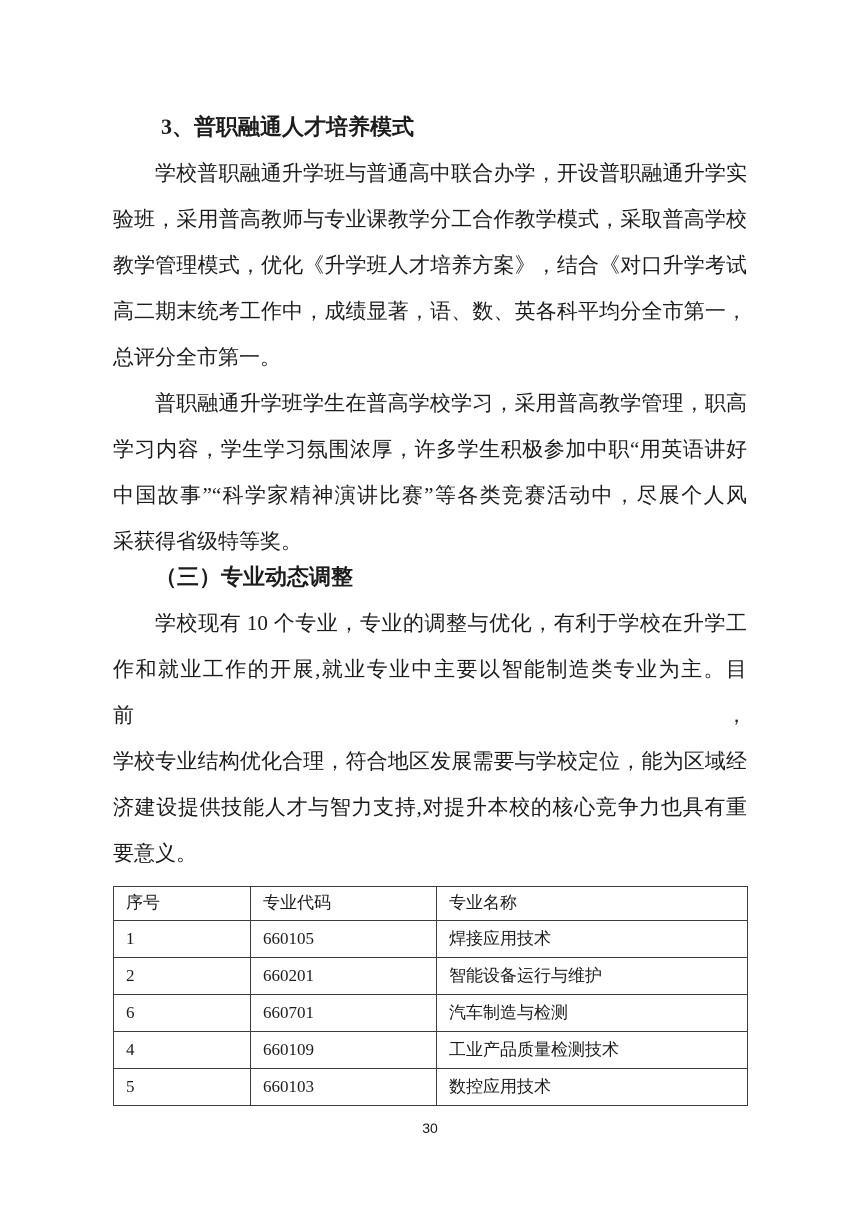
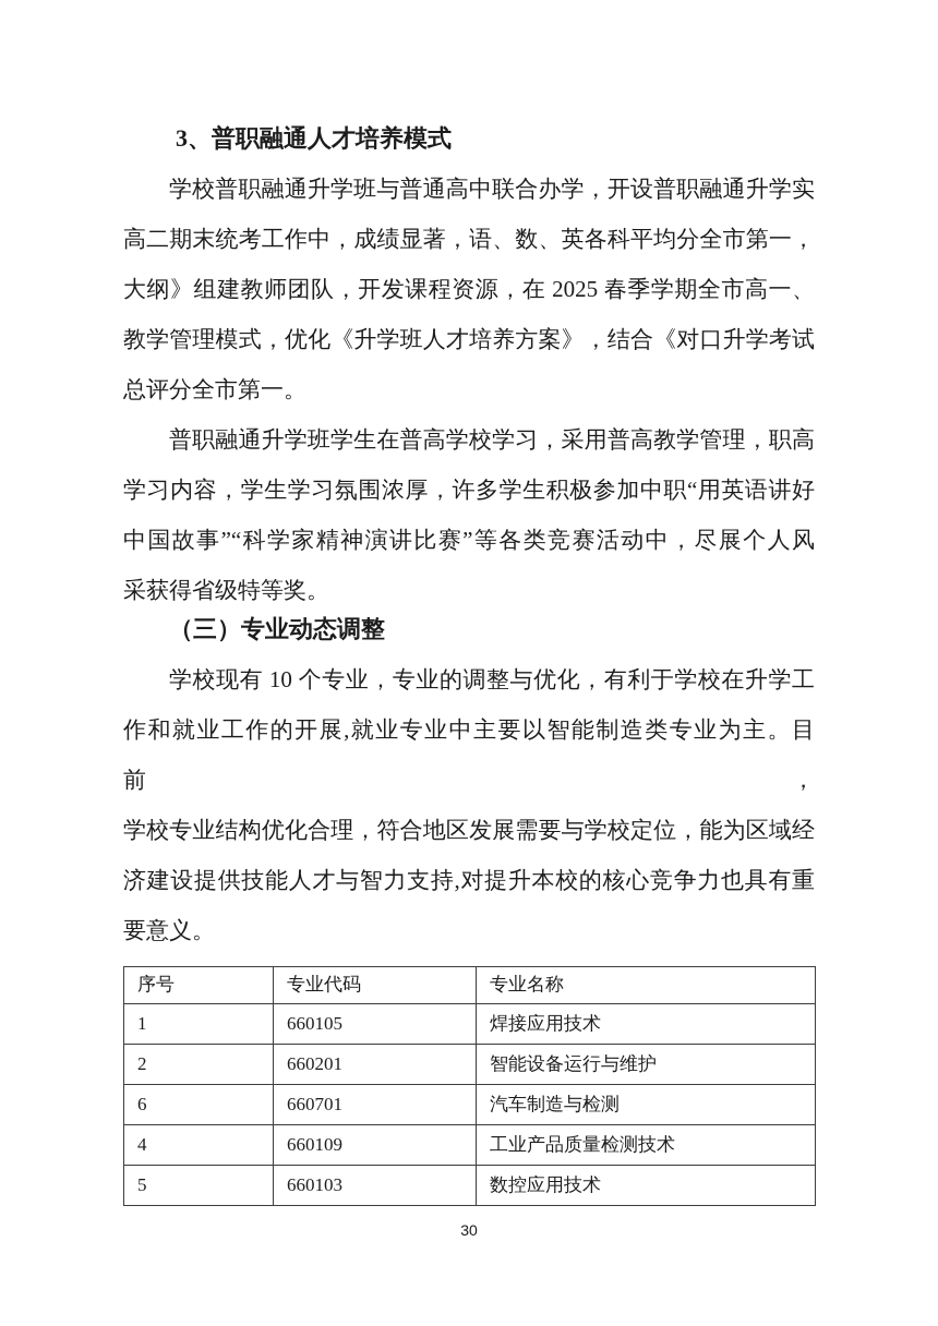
  3、普职融通人才培养模式
  学校普职融通升学班与普通高中联合办学，开设普职融通升学实
- 验班，采用普高教师与专业课教学分工合作教学模式，采取普高学校
- 教学管理模式，优化《升学班人才培养方案》，结合《对口升学考试
+ 高二期末统考工作中，成绩显著，语、数、英各科平均分全市第一，
+ 大纲》组建教师团队，开发课程资源，在 2025 春季学期全市高一、
- 高二期末统考工作中，成绩显著，语、数、英各科平均分全市第一，
+ 教学管理模式，优化《升学班人才培养方案》，结合《对口升学考试
  总评分全市第一。
  普职融通升学班学生在普高学校学习，采用普高教学管理，职高
  学习内容，学生学习氛围浓厚，许多学生积极参加中职“用英语讲好
  中国故事”“科学家精神演讲比赛”等各类竞赛活动中，尽展个人风
  采获得省级特等奖。
  （三）专业动态调整
  学校现有 10 个专业，专业的调整与优化，有利于学校在升学工
  作和就业工作的开展,就业专业中主要以智能制造类专业为主。目前，
  学校专业结构优化合理，符合地区发展需要与学校定位，能为区域经
  济建设提供技能人才与智力支持,对提升本校的核心竞争力也具有重
  要意义。
  序号	专业代码	专业名称
  1	660105	焊接应用技术
  2	660201	智能设备运行与维护
  6	660701	汽车制造与检测
  4	660109	工业产品质量检测技术
  5	660103	数控应用技术
  30
